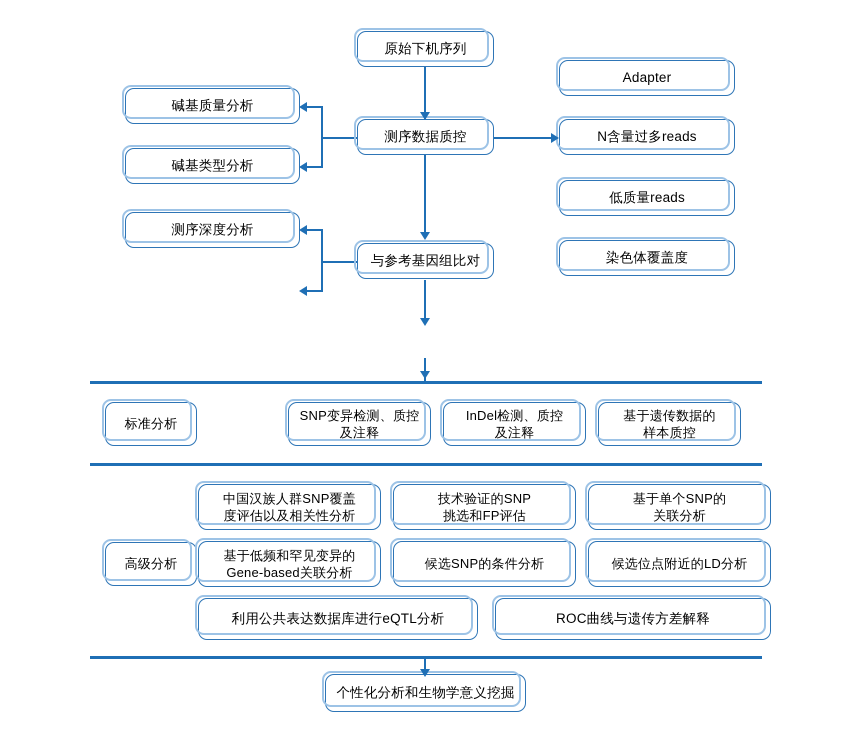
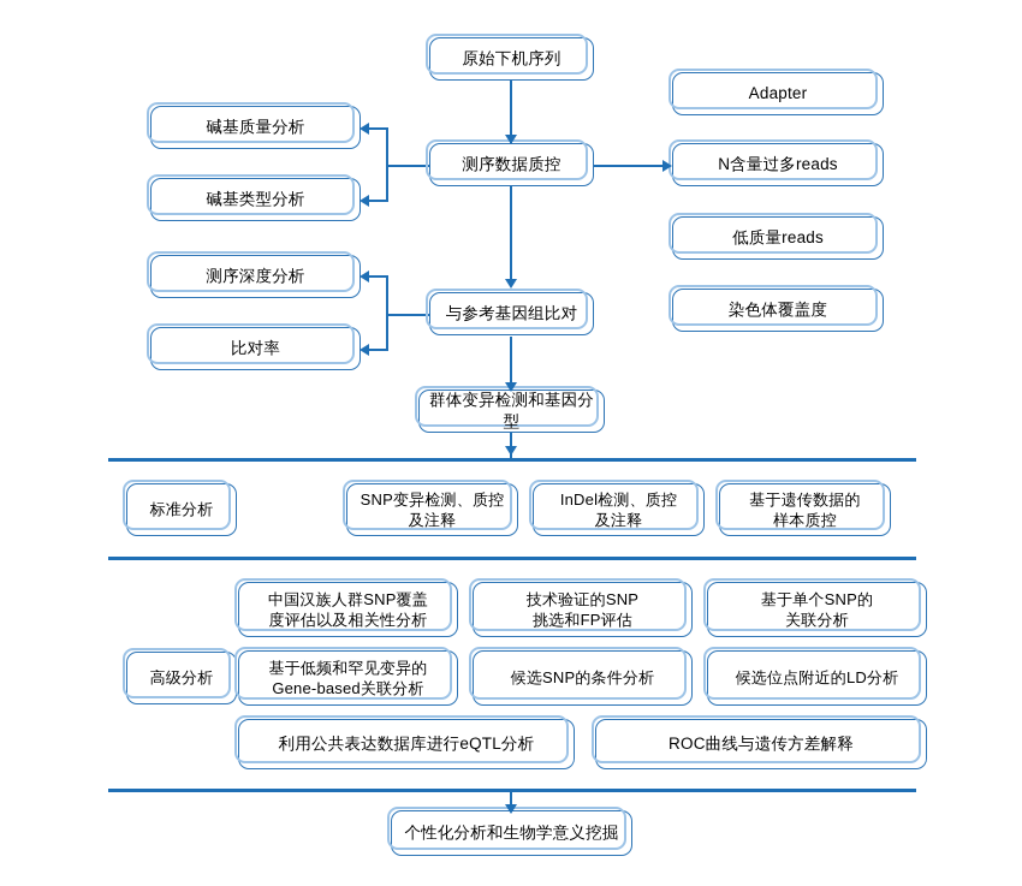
  原始下机序列
  测序数据质控
  碱基质量分析
  碱基类型分析
  Adapter
  N含量过多reads
  低质量reads
  染色体覆盖度
  与参考基因组比对
  测序深度分析
+ 比对率
+ 群体变异检测和基因分型
  标准分析
  SNP变异检测、质控
  及注释
  InDel检测、质控
  及注释
  基于遗传数据的
  样本质控
  高级分析
  中国汉族人群SNP覆盖
  度评估以及相关性分析
  技术验证的SNP
  挑选和FP评估
  基于单个SNP的
  关联分析
  基于低频和罕见变异的
  Gene-based关联分析
  候选SNP的条件分析
  候选位点附近的LD分析
  利用公共表达数据库进行eQTL分析
  ROC曲线与遗传方差解释
  个性化分析和生物学意义挖掘
